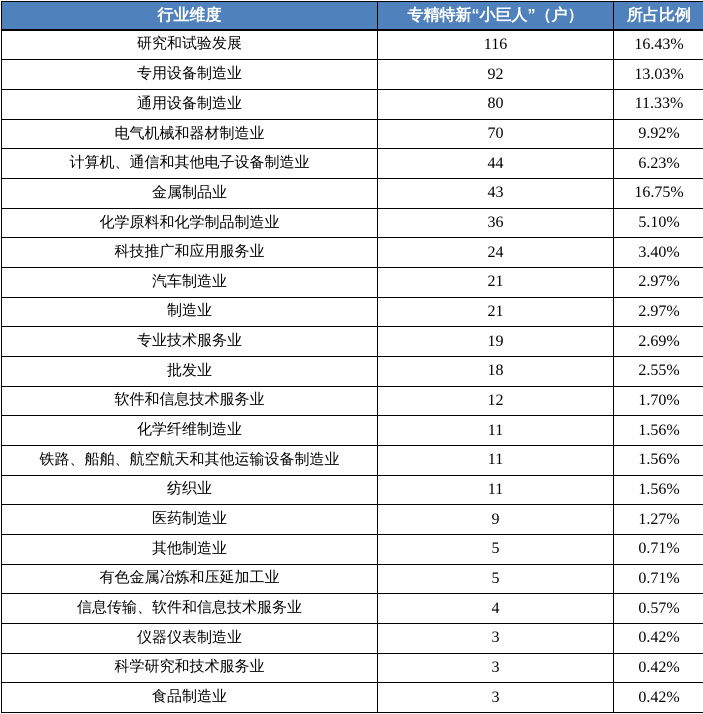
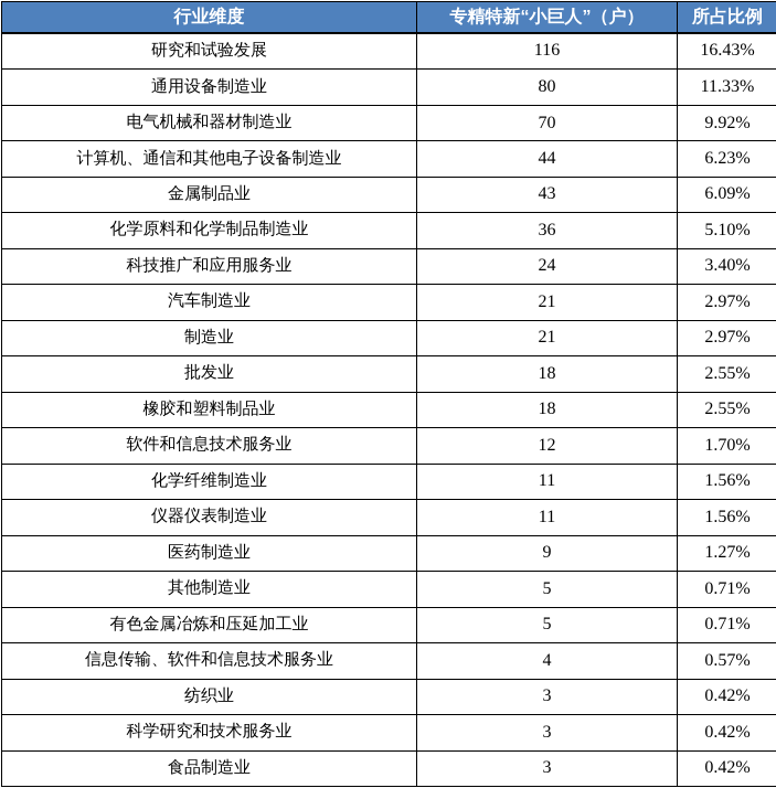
  行业维度	专精特新“小巨人”（户）	所占比例
  研究和试验发展	116	16.43%
- 专用设备制造业	92	13.03%
  通用设备制造业	80	11.33%
  电气机械和器材制造业	70	9.92%
  计算机、通信和其他电子设备制造业	44	6.23%
- 金属制品业	43	16.75%
+ 金属制品业	43	6.09%
  化学原料和化学制品制造业	36	5.10%
  科技推广和应用服务业	24	3.40%
  汽车制造业	21	2.97%
  制造业	21	2.97%
- 专业技术服务业	19	2.69%
  批发业	18	2.55%
+ 橡胶和塑料制品业	18	2.55%
  软件和信息技术服务业	12	1.70%
  化学纤维制造业	11	1.56%
- 铁路、船舶、航空航天和其他运输设备制造业	11	1.56%
- 纺织业	11	1.56%
+ 仪器仪表制造业	11	1.56%
  医药制造业	9	1.27%
  其他制造业	5	0.71%
  有色金属冶炼和压延加工业	5	0.71%
  信息传输、软件和信息技术服务业	4	0.57%
- 仪器仪表制造业	3	0.42%
+ 纺织业	3	0.42%
  科学研究和技术服务业	3	0.42%
  食品制造业	3	0.42%
